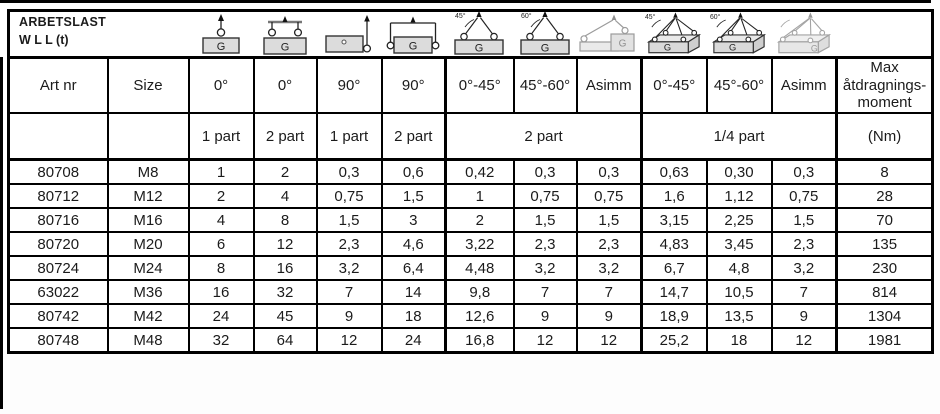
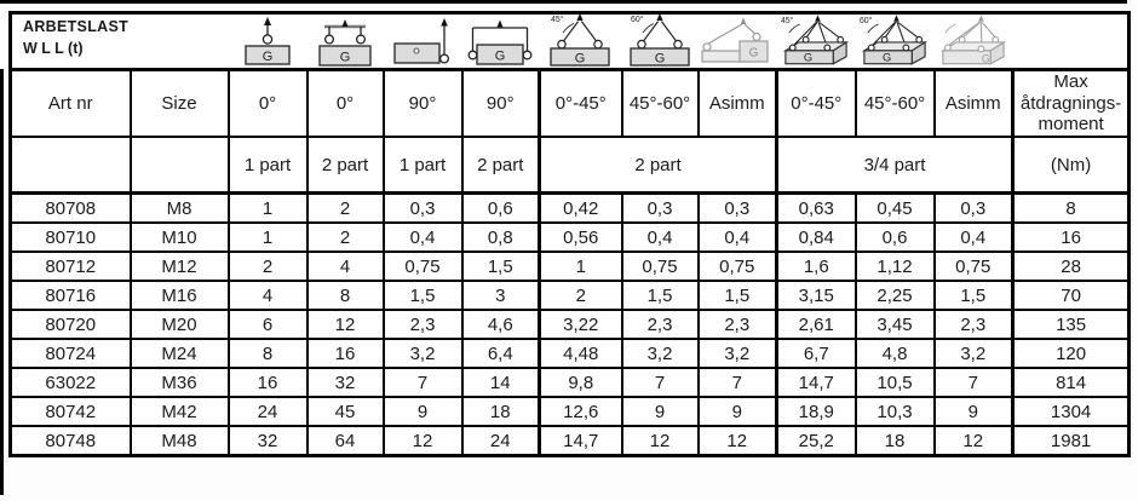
  Art nr	Size	0°	0°	90°	90°	0°-45°	45°-60°	Asimm	0°-45°	45°-60°	Asimm	Max åtdragnings- moment
- 		1 part	2 part	1 part	2 part	2 part	1/4 part	(Nm)
+ 		1 part	2 part	1 part	2 part	2 part	3/4 part	(Nm)
- 80708	M8	1	2	0,3	0,6	0,42	0,3	0,3	0,63	0,30	0,3	8
+ 80708	M8	1	2	0,3	0,6	0,42	0,3	0,3	0,63	0,45	0,3	8
+ 80710	M10	1	2	0,4	0,8	0,56	0,4	0,4	0,84	0,6	0,4	16
  80712	M12	2	4	0,75	1,5	1	0,75	0,75	1,6	1,12	0,75	28
  80716	M16	4	8	1,5	3	2	1,5	1,5	3,15	2,25	1,5	70
- 80720	M20	6	12	2,3	4,6	3,22	2,3	2,3	4,83	3,45	2,3	135
+ 80720	M20	6	12	2,3	4,6	3,22	2,3	2,3	2,61	3,45	2,3	135
- 80724	M24	8	16	3,2	6,4	4,48	3,2	3,2	6,7	4,8	3,2	230
+ 80724	M24	8	16	3,2	6,4	4,48	3,2	3,2	6,7	4,8	3,2	120
  63022	M36	16	32	7	14	9,8	7	7	14,7	10,5	7	814
- 80742	M42	24	45	9	18	12,6	9	9	18,9	13,5	9	1304
+ 80742	M42	24	45	9	18	12,6	9	9	18,9	10,3	9	1304
- 80748	M48	32	64	12	24	16,8	12	12	25,2	18	12	1981
+ 80748	M48	32	64	12	24	14,7	12	12	25,2	18	12	1981
